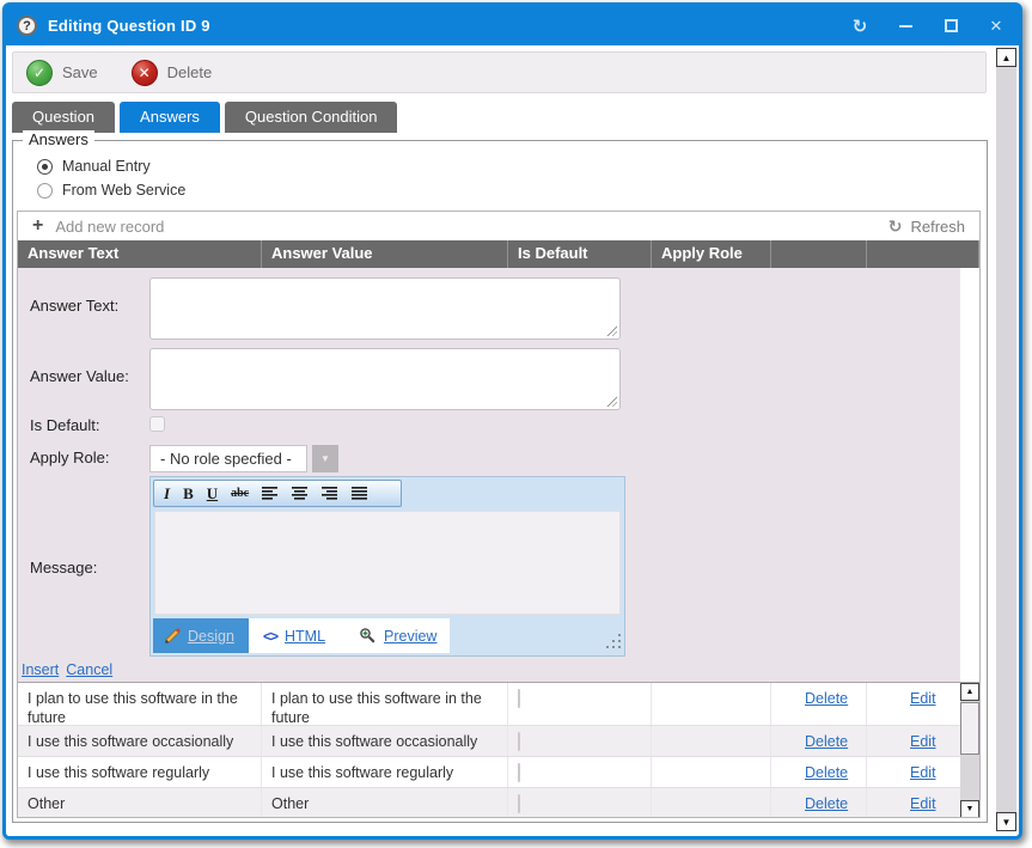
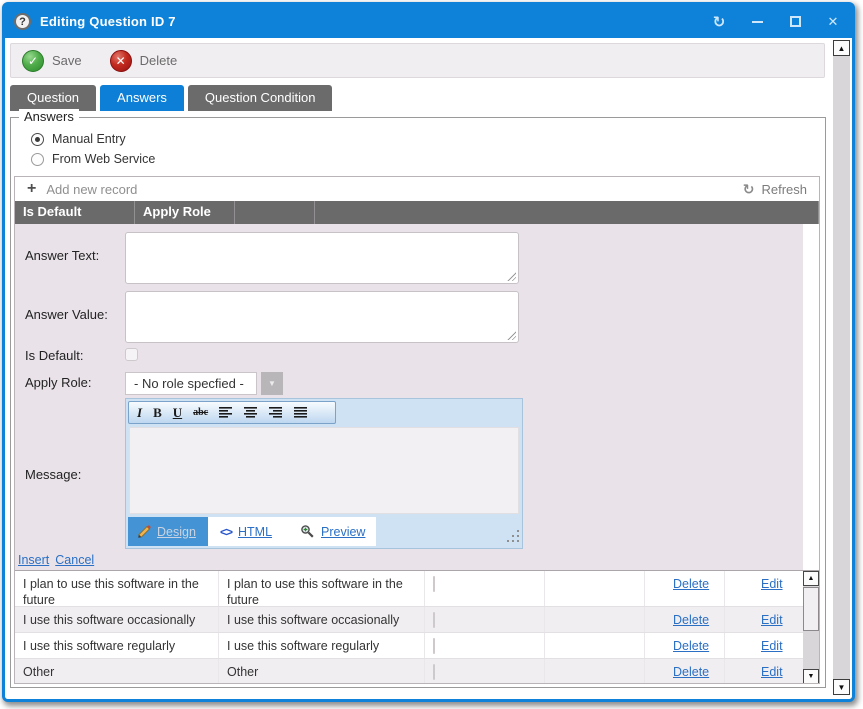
  ?
- Editing Question ID 9
+ Editing Question ID 7
  ↻
  ✕
  ✓
  Save
  ✕
  Delete
  Question
  Answers
  Question Condition
  Answers
  Manual Entry
  From Web Service
  +
  Add new record
  ↻
  Refresh
- Answer Text
- Answer Value
  Is Default
  Apply Role
  Answer Text:
  Answer Value:
  Is Default:
  Apply Role:
  - No role specfied -
  ▼
  Message:
  I
  B
  U
  abc
  Design
  <>
  HTML
  Preview
  Insert
  Cancel
  I plan to use this software in the future
  I plan to use this software in the future
  Delete
  Edit
  I use this software occasionally
  I use this software occasionally
  Delete
  Edit
  I use this software regularly
  I use this software regularly
  Delete
  Edit
  Other
  Other
  Delete
  Edit
  ▲
  ▼
